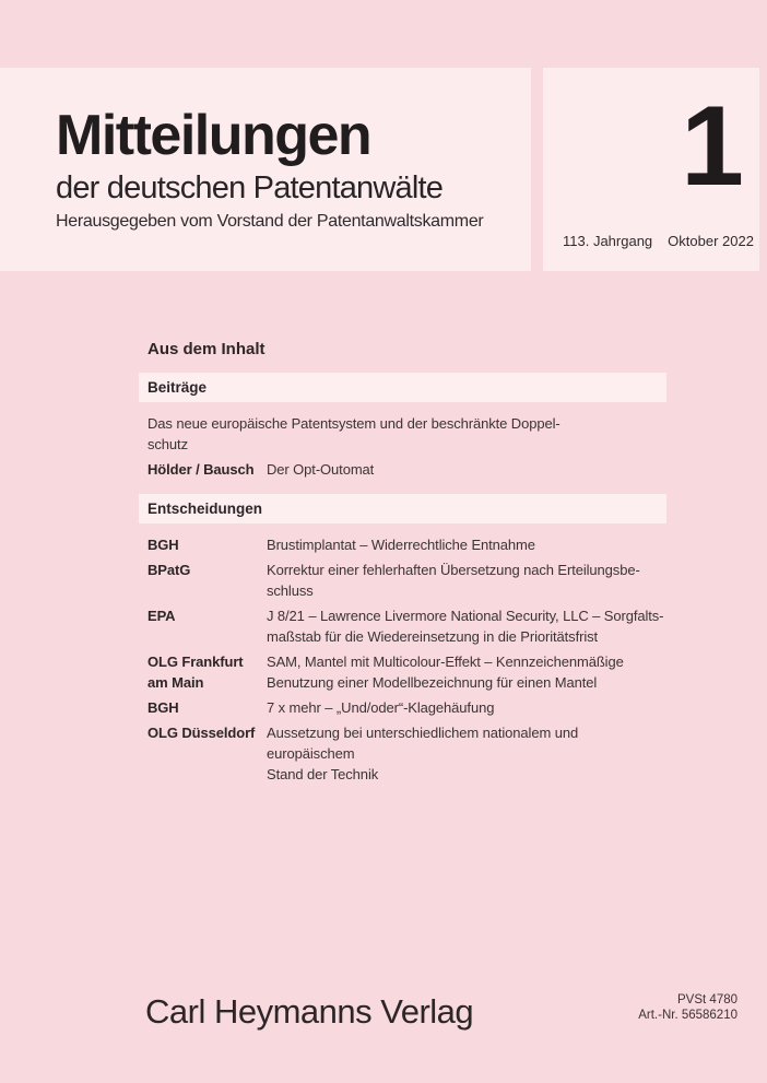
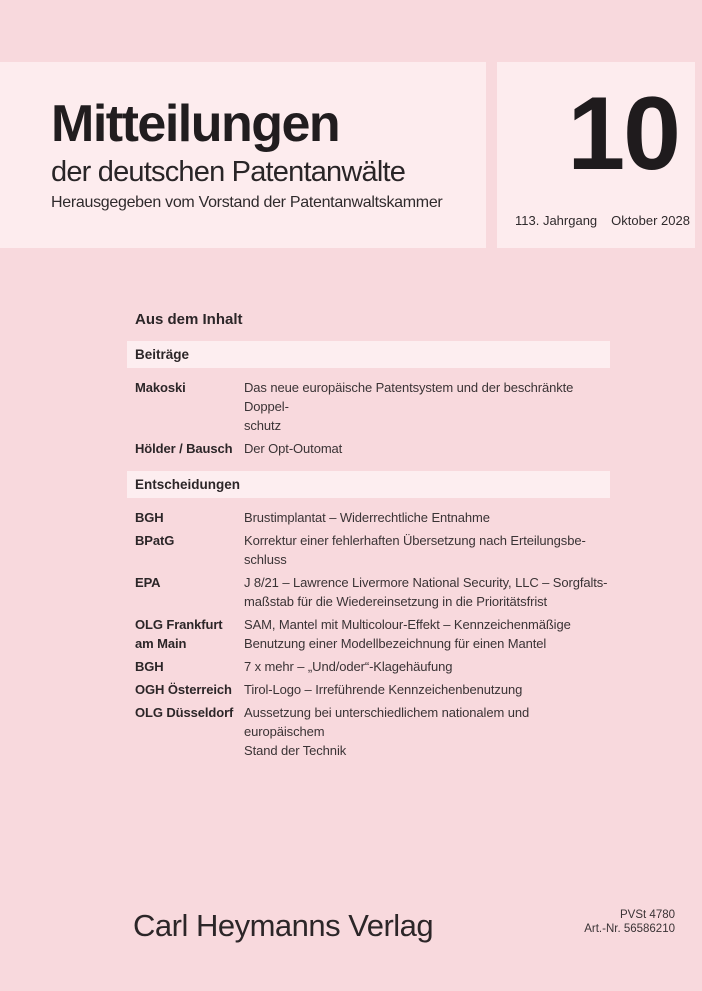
  Mitteilungen
  der deutschen Patentanwälte
  Herausgegeben vom Vorstand der Patentanwaltskammer
- 1
+ 10
- 113. Jahrgang Oktober 2022
+ 113. Jahrgang Oktober 2028
  Aus dem Inhalt
  Beiträge
+ Makoski
  Das neue europäische Patentsystem und der beschränkte Doppel-
  schutz
  Hölder / Bausch
  Der Opt-Outomat
  Entscheidungen
  BGH
  Brustimplantat – Widerrechtliche Entnahme
  BPatG
  Korrektur einer fehlerhaften Übersetzung nach Erteilungsbe-
  schluss
  EPA
  J 8/21 – Lawrence Livermore National Security, LLC – Sorgfalts-
  maßstab für die Wiedereinsetzung in die Prioritätsfrist
  OLG Frankfurt
  am Main
  SAM, Mantel mit Multicolour-Effekt – Kennzeichenmäßige
  Benutzung einer Modellbezeichnung für einen Mantel
  BGH
  7 x mehr – „Und/oder“-Klagehäufung
+ OGH Österreich
+ Tirol-Logo – Irreführende Kennzeichenbenutzung
  OLG Düsseldorf
  Aussetzung bei unterschiedlichem nationalem und europäischem
  Stand der Technik
  Carl Heymanns Verlag
  PVSt 4780
  Art.-Nr. 56586210
